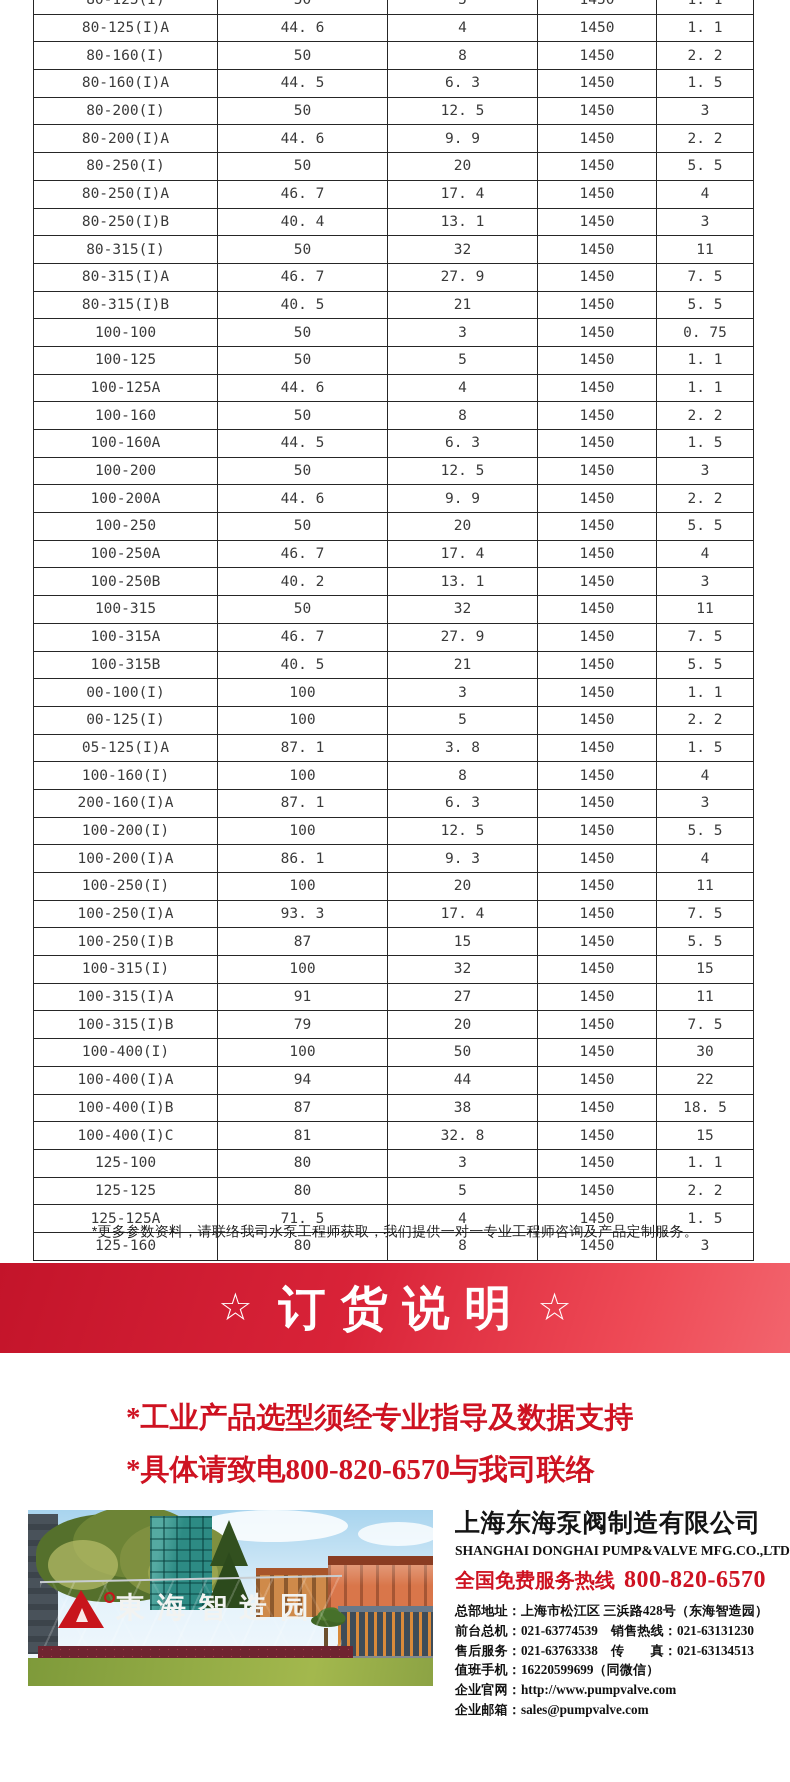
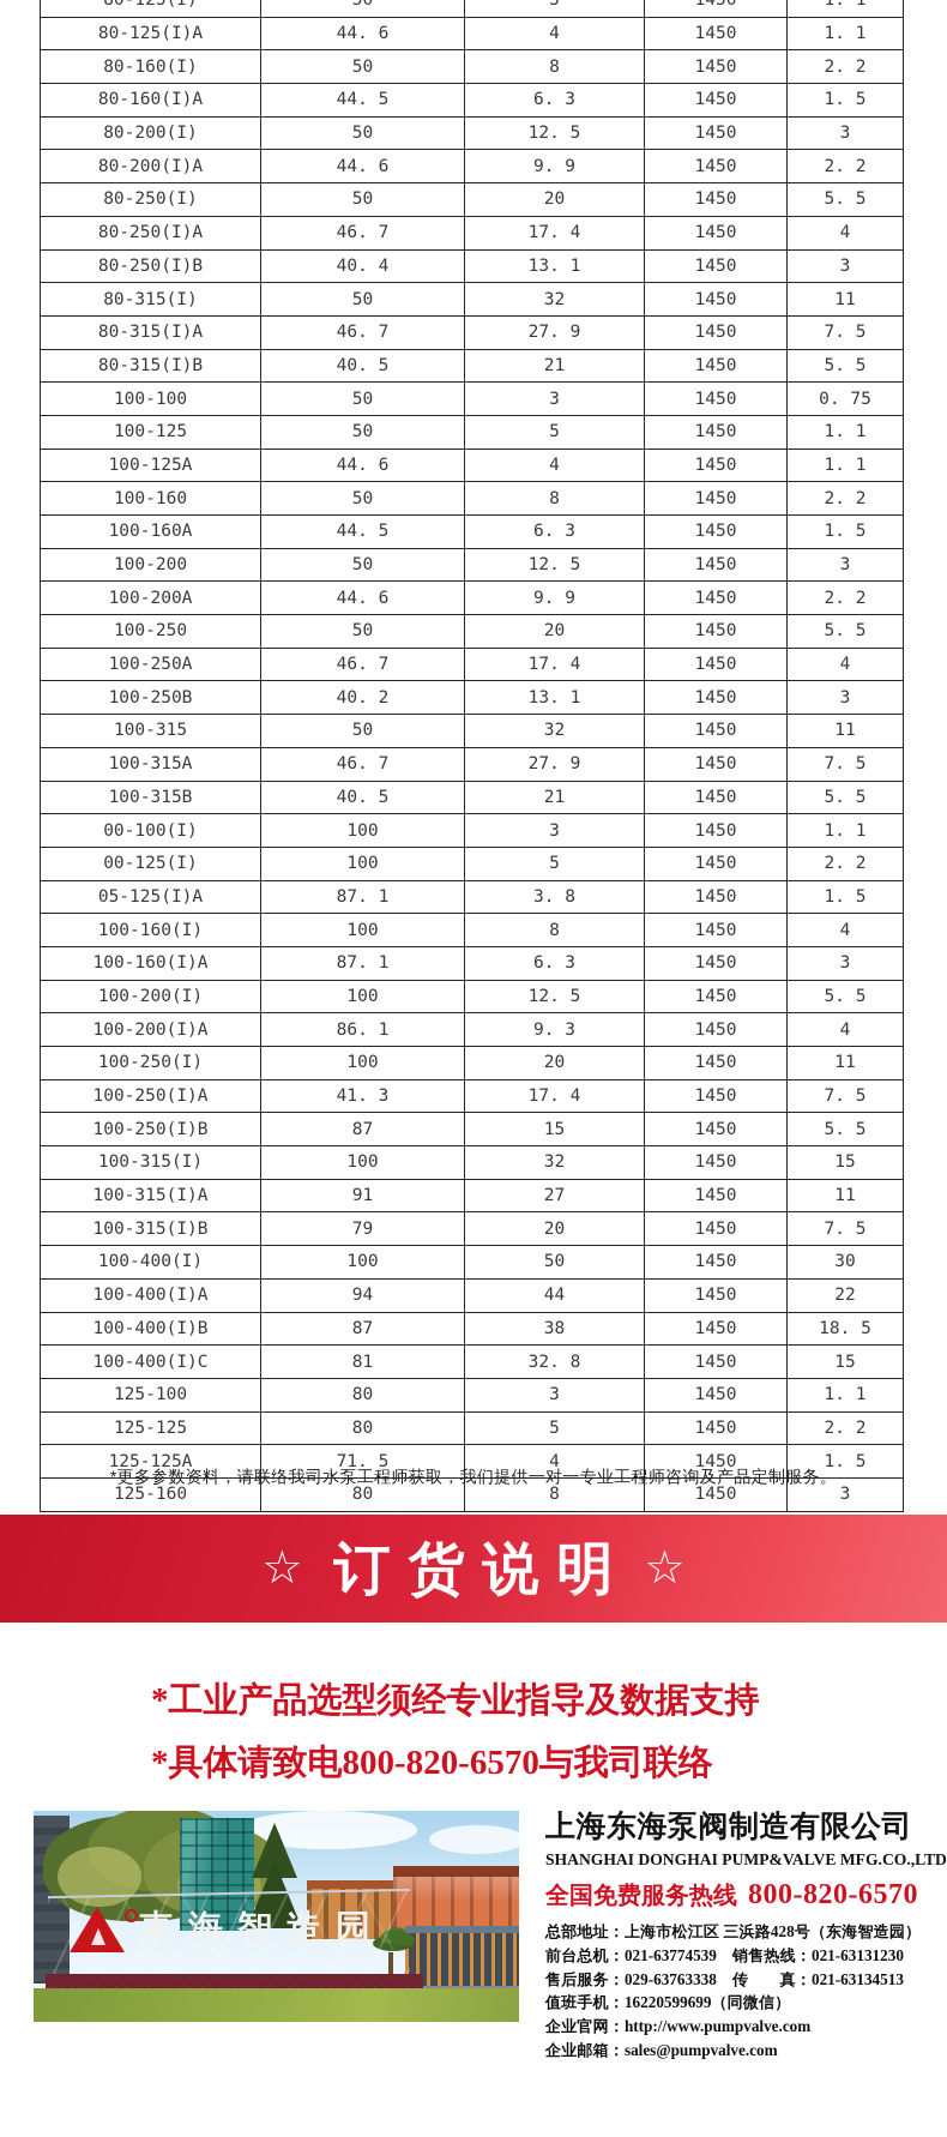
  80-125(I)
  50
  5
  1450
  1. 1
  80-125(I)A
  44. 6
  4
  1450
  1. 1
  80-160(I)
  50
  8
  1450
  2. 2
  80-160(I)A
  44. 5
  6. 3
  1450
  1. 5
  80-200(I)
  50
  12. 5
  1450
  3
  80-200(I)A
  44. 6
  9. 9
  1450
  2. 2
  80-250(I)
  50
  20
  1450
  5. 5
  80-250(I)A
  46. 7
  17. 4
  1450
  4
  80-250(I)B
  40. 4
  13. 1
  1450
  3
  80-315(I)
  50
  32
  1450
  11
  80-315(I)A
  46. 7
  27. 9
  1450
  7. 5
  80-315(I)B
  40. 5
  21
  1450
  5. 5
  100-100
  50
  3
  1450
  0. 75
  100-125
  50
  5
  1450
  1. 1
  100-125A
  44. 6
  4
  1450
  1. 1
  100-160
  50
  8
  1450
  2. 2
  100-160A
  44. 5
  6. 3
  1450
  1. 5
  100-200
  50
  12. 5
  1450
  3
  100-200A
  44. 6
  9. 9
  1450
  2. 2
  100-250
  50
  20
  1450
  5. 5
  100-250A
  46. 7
  17. 4
  1450
  4
  100-250B
  40. 2
  13. 1
  1450
  3
  100-315
  50
  32
  1450
  11
  100-315A
  46. 7
  27. 9
  1450
  7. 5
  100-315B
  40. 5
  21
  1450
  5. 5
  00-100(I)
  100
  3
  1450
  1. 1
  00-125(I)
  100
  5
  1450
  2. 2
  05-125(I)A
  87. 1
  3. 8
  1450
  1. 5
  100-160(I)
  100
  8
  1450
  4
- 200-160(I)A
+ 100-160(I)A
  87. 1
  6. 3
  1450
  3
  100-200(I)
  100
  12. 5
  1450
  5. 5
  100-200(I)A
  86. 1
  9. 3
  1450
  4
  100-250(I)
  100
  20
  1450
  11
  100-250(I)A
- 93. 3
+ 41. 3
  17. 4
  1450
  7. 5
  100-250(I)B
  87
  15
  1450
  5. 5
  100-315(I)
  100
  32
  1450
  15
  100-315(I)A
  91
  27
  1450
  11
  100-315(I)B
  79
  20
  1450
  7. 5
  100-400(I)
  100
  50
  1450
  30
  100-400(I)A
  94
  44
  1450
  22
  100-400(I)B
  87
  38
  1450
  18. 5
  100-400(I)C
  81
  32. 8
  1450
  15
  125-100
  80
  3
  1450
  1. 1
  125-125
  80
  5
  1450
  2. 2
  125-125A
  71. 5
  4
  1450
  1. 5
  125-160
  80
  8
  1450
  3
  *更多参数资料，请联络我司水泵工程师获取，我们提供一对一专业工程师咨询及产品定制服务。
  ☆
  订货说明
  ☆
  *工业产品选型须经专业指导及数据支持
  *具体请致电800-820-6570与我司联络
  東海智造园
  上海东海泵阀制造有限公司
  SHANGHAI DONGHAI PUMP&VALVE MFG.CO.,LTD
  全国免费服务热线 800-820-6570
  总部地址：上海市松江区 三浜路428号（东海智造园）
  前台总机：021-63774539 销售热线：021-63131230
- 售后服务：021-63763338 传 真：021-63134513
+ 售后服务：029-63763338 传 真：021-63134513
  值班手机：16220599699（同微信）
  企业官网：http://www.pumpvalve.com
  企业邮箱：sales@pumpvalve.com
